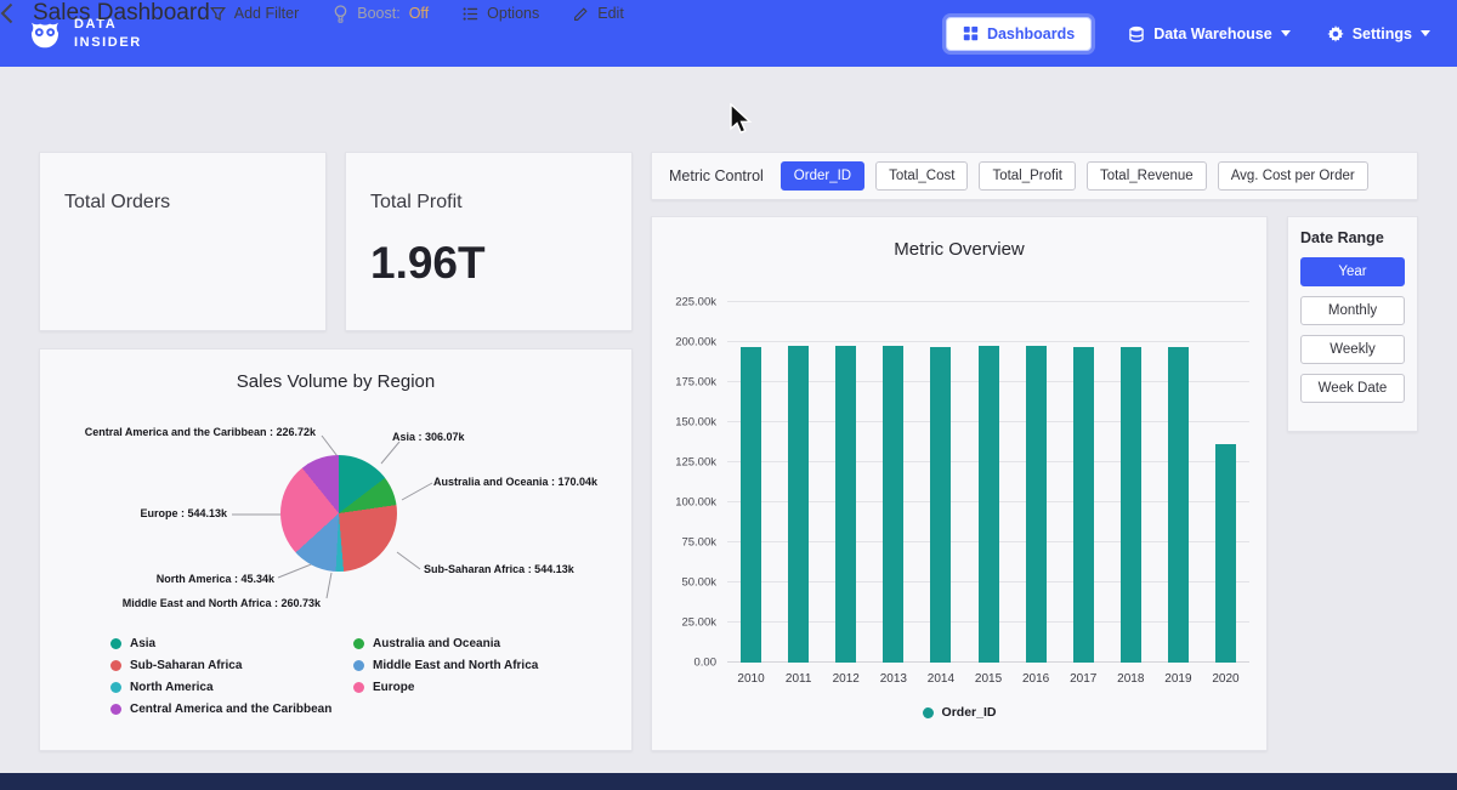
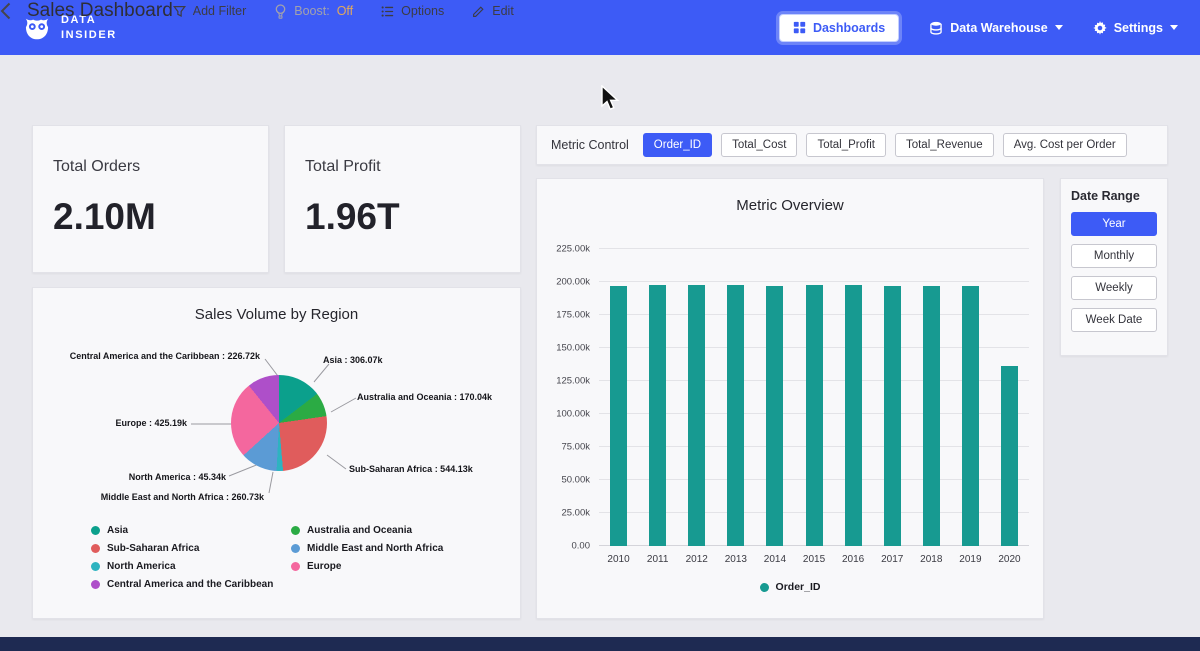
  DATA
  INSIDER
  Dashboards
  Data Warehouse
  Settings
  Sales Dashboard
  Add Filter
  Boost:
  Off
  Options
  Edit
  Total Orders
+ 2.10M
  Total Profit
  1.96T
  Metric Control
  Order_ID
  Total_Cost
  Total_Profit
  Total_Revenue
  Avg. Cost per Order
  Sales Volume by Region
  Asia : 306.07k
  Australia and Oceania : 170.04k
  Sub-Saharan Africa : 544.13k
  North America : 45.34k
  Middle East and North Africa : 260.73k
- Europe : 544.13k
+ Europe : 425.19k
  Central America and the Caribbean : 226.72k
  Asia
  Sub-Saharan Africa
  North America
  Central America and the Caribbean
  Australia and Oceania
  Middle East and North Africa
  Europe
  Metric Overview
  0.00
  25.00k
  50.00k
  75.00k
  100.00k
  125.00k
  150.00k
  175.00k
  200.00k
  225.00k
  2010
  2011
  2012
  2013
  2014
  2015
  2016
  2017
  2018
  2019
  2020
  Order_ID
  Date Range
  Year
  Monthly
  Weekly
  Week Date
